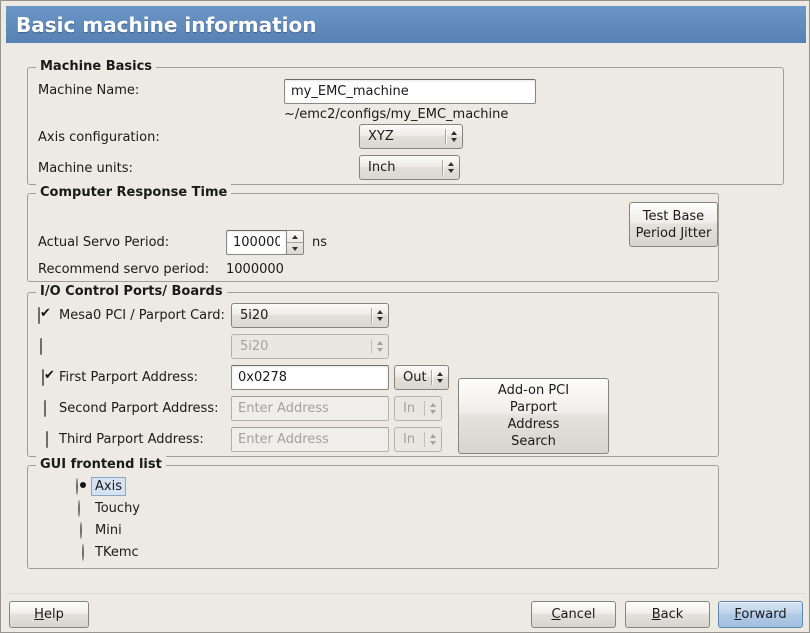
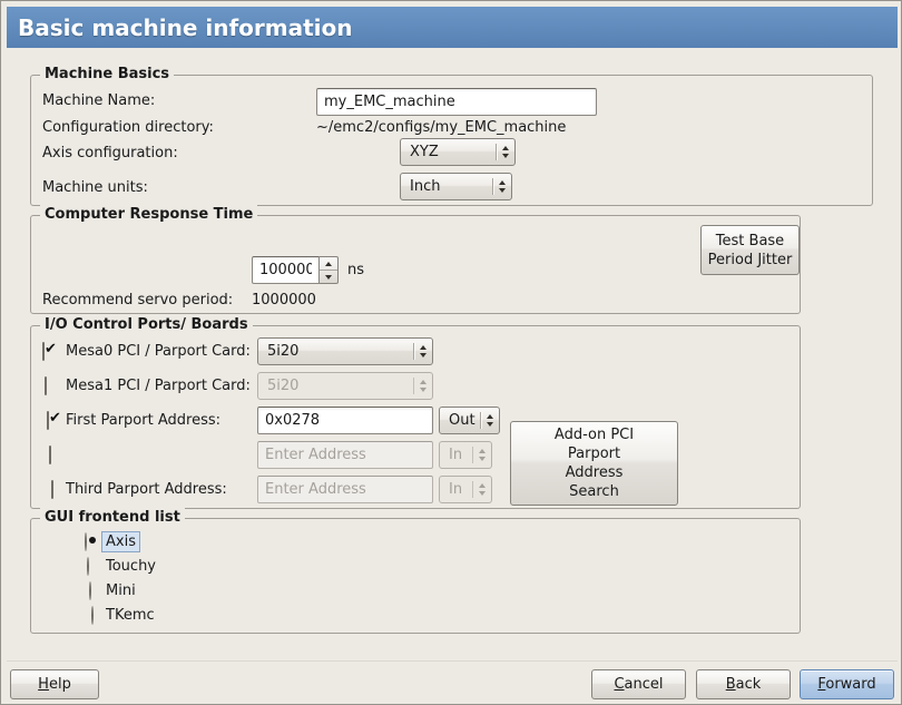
  Basic machine information
  Machine Basics
  Machine Name:
  my_EMC_machine
+ Configuration directory:
  ~/emc2/configs/my_EMC_machine
  Axis configuration:
  XYZ
  Machine units:
  Inch
  Computer Response Time
  Test Base
  Period Jitter
- Actual Servo Period:
  100000
  ns
  Recommend servo period:
  1000000
  I/O Control Ports/ Boards
  Mesa0 PCI / Parport Card:
  5i20
+ Mesa1 PCI / Parport Card:
  5i20
  First Parport Address:
  0x0278
  Out
- Second Parport Address:
  Enter Address
  In
  Third Parport Address:
  Enter Address
  In
  Add-on PCI
  Parport
  Address
  Search
  GUI frontend list
  Axis
  Touchy
  Mini
  TKemc
  Help
  Cancel
  Back
  Forward
